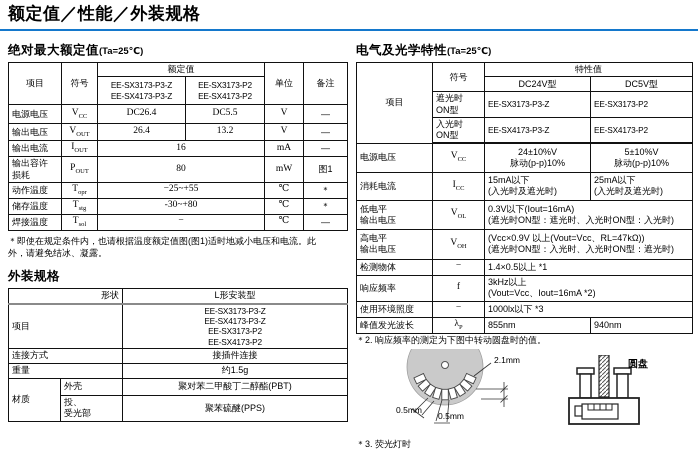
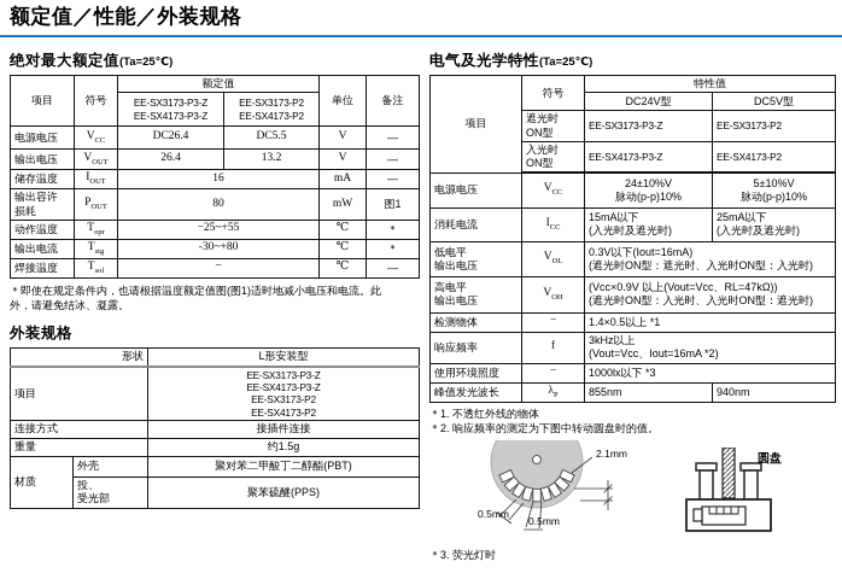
  额定值／性能／外装规格
  绝对最大额定值(Ta=25℃)
  项目	符号	额定值	单位	备注
  EE-SX3173-P3-Z EE-SX4173-P3-Z	EE-SX3173-P2 EE-SX4173-P2
  电源电压	V	DC26.4	DC5.5	V	—
  输出电压	V	26.4	13.2	V	—
- 输出电流	I	16	mA	—
+ 储存温度	I	16	mA	—
  输出容许 损耗	P	80	mW	图1
  动作温度	T	−25~+55	℃	＊
- 储存温度	T	-30~+80	℃	＊
+ 输出电流	T	-30~+80	℃	＊
  焊接温度	T	−	℃	—
  ＊即使在规定条件内，也请根据温度额定值图(图1)适时地减小电压和电流。此
  外，请避免结冰、凝露。
  外装规格
  形状	L形安装型
  项目	EE-SX3173-P3-Z EE-SX4173-P3-Z EE-SX3173-P2 EE-SX4173-P2
  连接方式	接插件连接
  重量	约1.5g
  材质	外壳	聚对苯二甲酸丁二醇酯(PBT)
  投、 受光部	聚苯硫醚(PPS)
  电气及光学特性(Ta=25℃)
  项目	符号	特性值
  DC24V型	DC5V型
  遮光时 ON型	EE-SX3173-P3-Z	EE-SX3173-P2
  入光时 ON型	EE-SX4173-P3-Z	EE-SX4173-P2
  电源电压	V	24±10%V 脉动(p-p)10%	5±10%V 脉动(p-p)10%
  消耗电流	I	15mA以下 (入光时及遮光时)	25mA以下 (入光时及遮光时)
  低电平 输出电压	V	0.3V以下(Iout=16mA) (遮光时ON型：遮光时、入光时ON型：入光时)
  高电平 输出电压	V	(Vcc×0.9V 以上(Vout=Vcc、RL=47kΩ)) (遮光时ON型：入光时、入光时ON型：遮光时)
  检测物体	−	1.4×0.5以上 *1
  响应频率	f	3kHz以上 (Vout=Vcc、Iout=16mA *2)
  使用环境照度	−	1000lx以下 *3
  峰值发光波长	λ	855nm	940nm
+ ＊1. 不透红外线的物体
  ＊2. 响应频率的测定为下图中转动圆盘时的值。
  2.1mm
  0.5mm
  0.5mm
  圆盘
  ＊3. 荧光灯时
